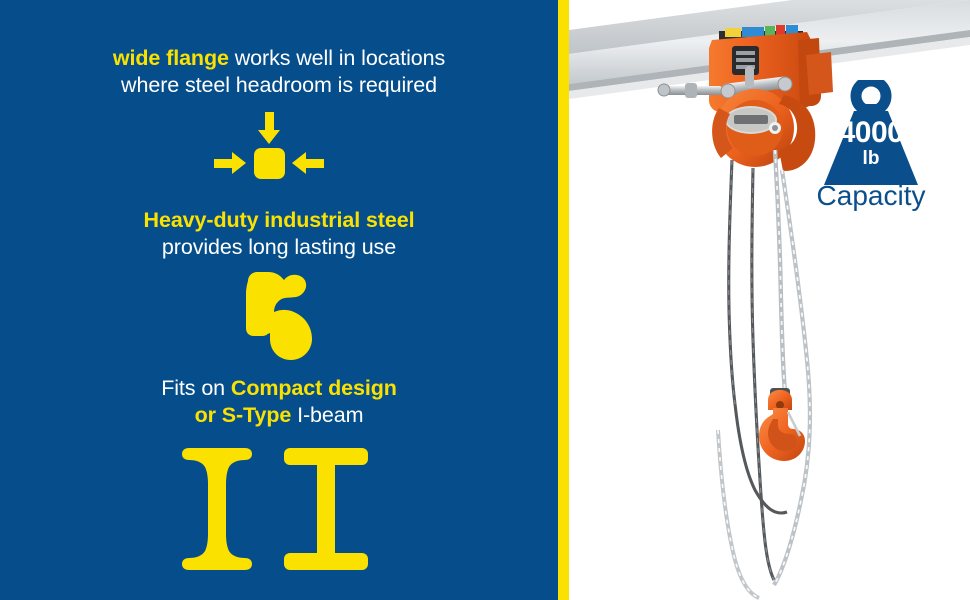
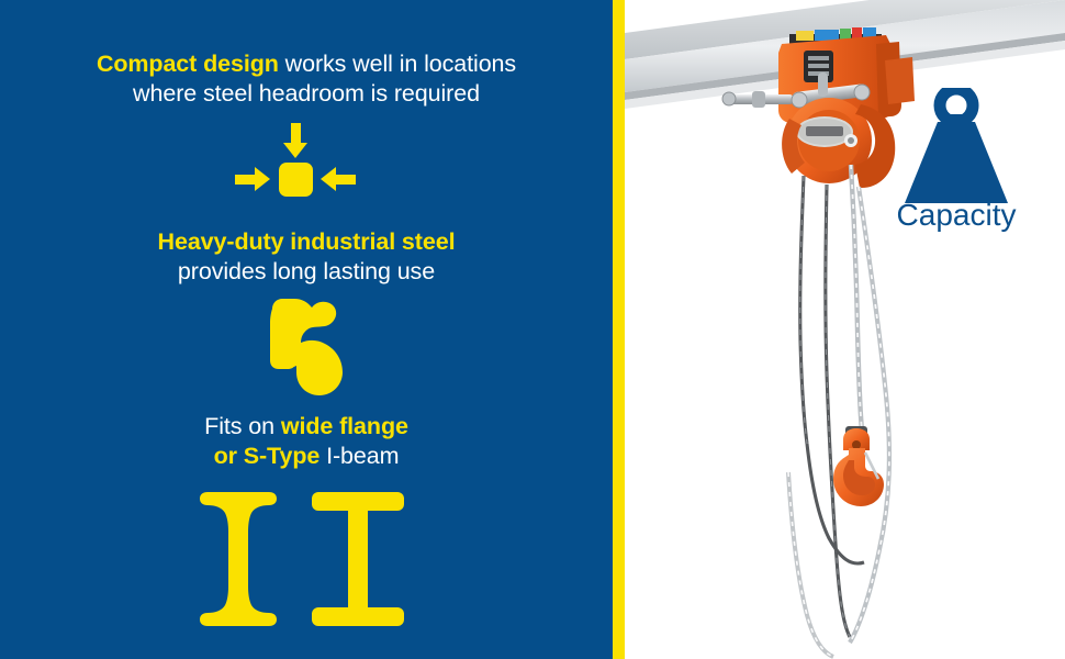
- wide flange works well in locations
+ Compact design works well in locations
  where steel headroom is required
  Heavy-duty industrial steel
  provides long lasting use
- Fits on Compact design
+ Fits on wide flange
  or S-Type I-beam
- 4000
- lb
  Capacity
